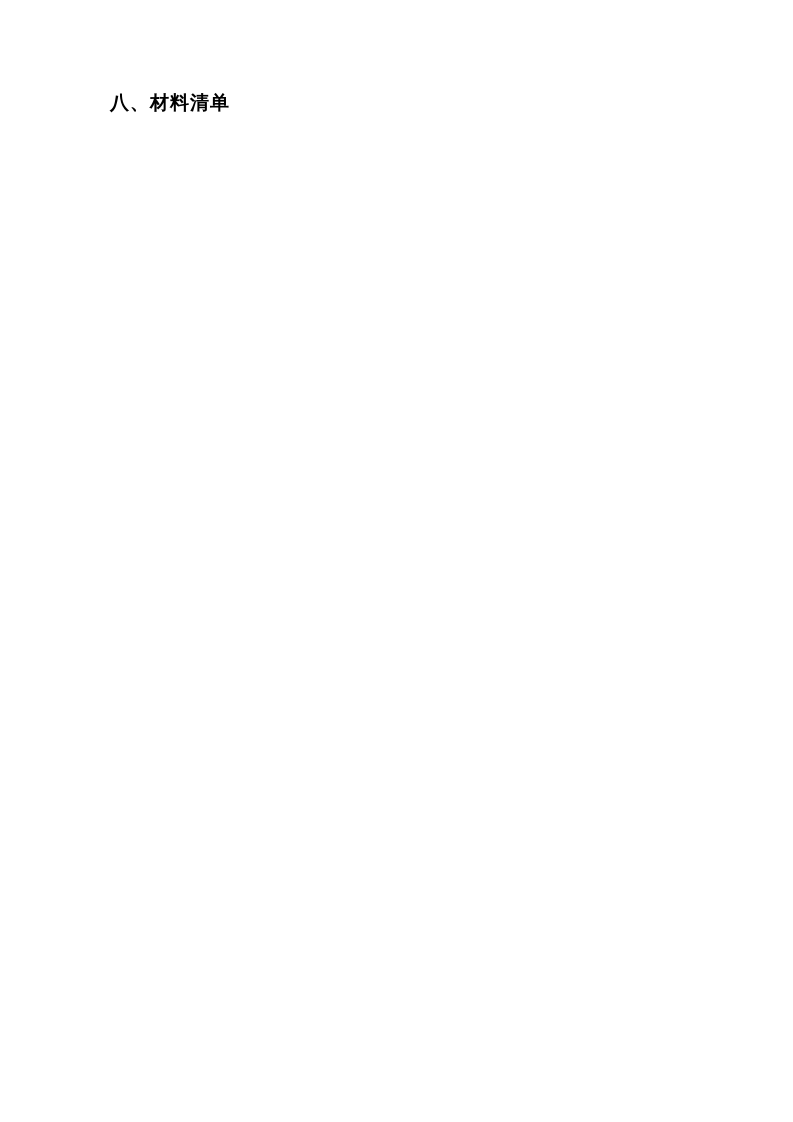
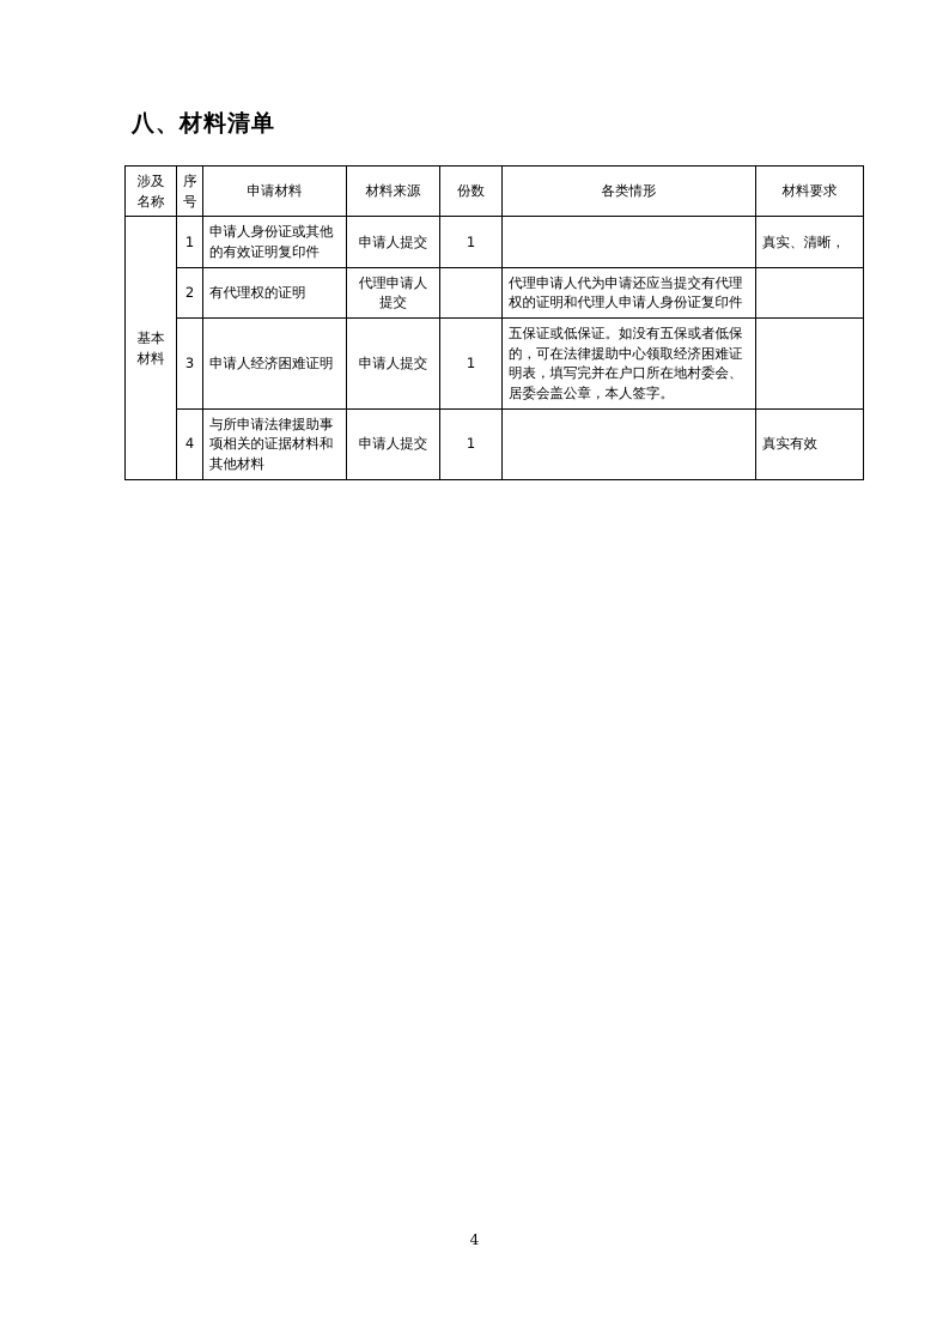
  八、材料清单
+ 涉及 名称	序 号	申请材料	材料来源	份数	各类情形	材料要求
+ 基本 材料	1	申请人身份证或其他的有效证明复印件	申请人提交	1		真实、清晰，
+ 2	有代理权的证明	代理申请人提交		代理申请人代为申请还应当提交有代理权的证明和代理人申请人身份证复印件
+ 3	申请人经济困难证明	申请人提交	1	五保证或低保证。如没有五保或者低保的，可在法律援助中心领取经济困难证明表，填写完并在户口所在地村委会、居委会盖公章，本人签字。
+ 4	与所申请法律援助事项相关的证据材料和其他材料	申请人提交	1		真实有效
+ 4
